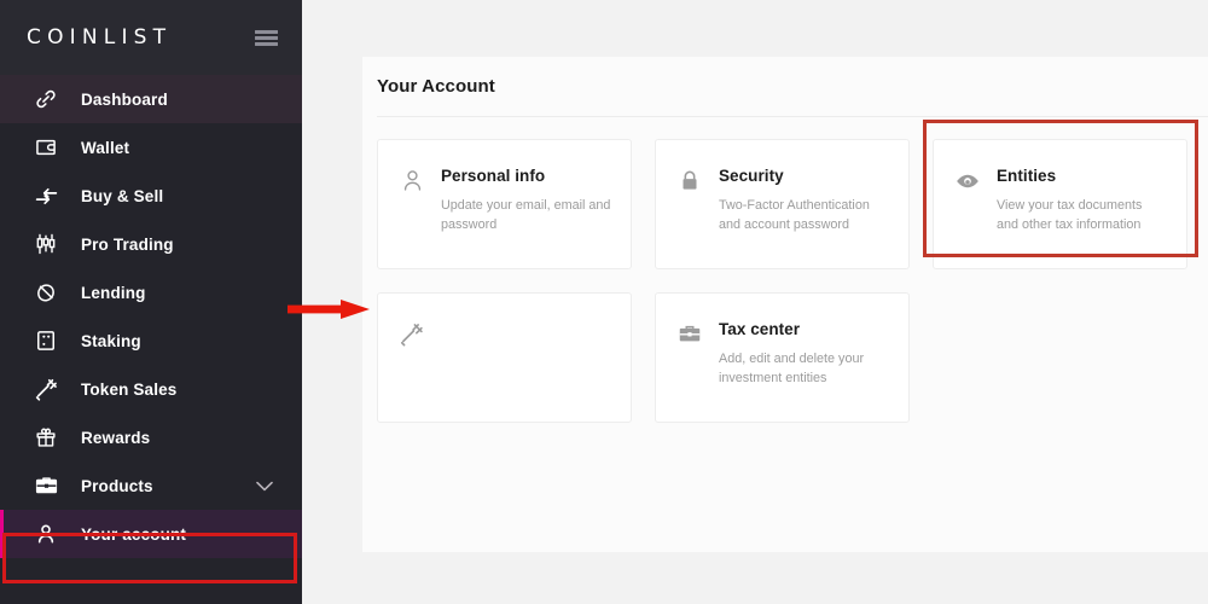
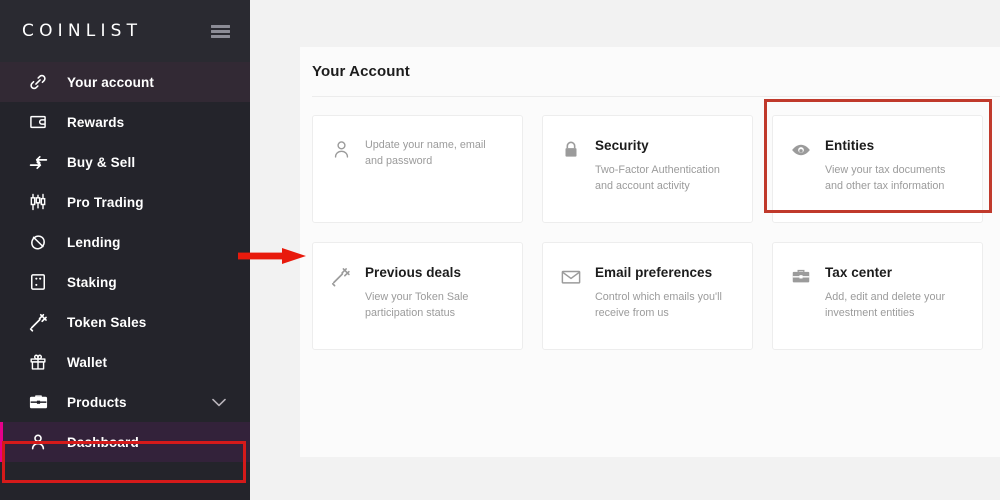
  COINLIST
- Dashboard
+ Your account
- Wallet
+ Rewards
  Buy & Sell
  Pro Trading
  Lending
  Staking
  Token Sales
- Rewards
+ Wallet
  Products
- Your account
+ Dashboard
  Your Account
- Personal info
- Update your email, email and password
+ Update your name, email and password
  Security
- Two-Factor Authentication and account password
+ Two-Factor Authentication and account activity
  Entities
  View your tax documents and other tax information
+ Previous deals
+ View your Token Sale participation status
+ Email preferences
+ Control which emails you'll receive from us
  Tax center
  Add, edit and delete your investment entities
